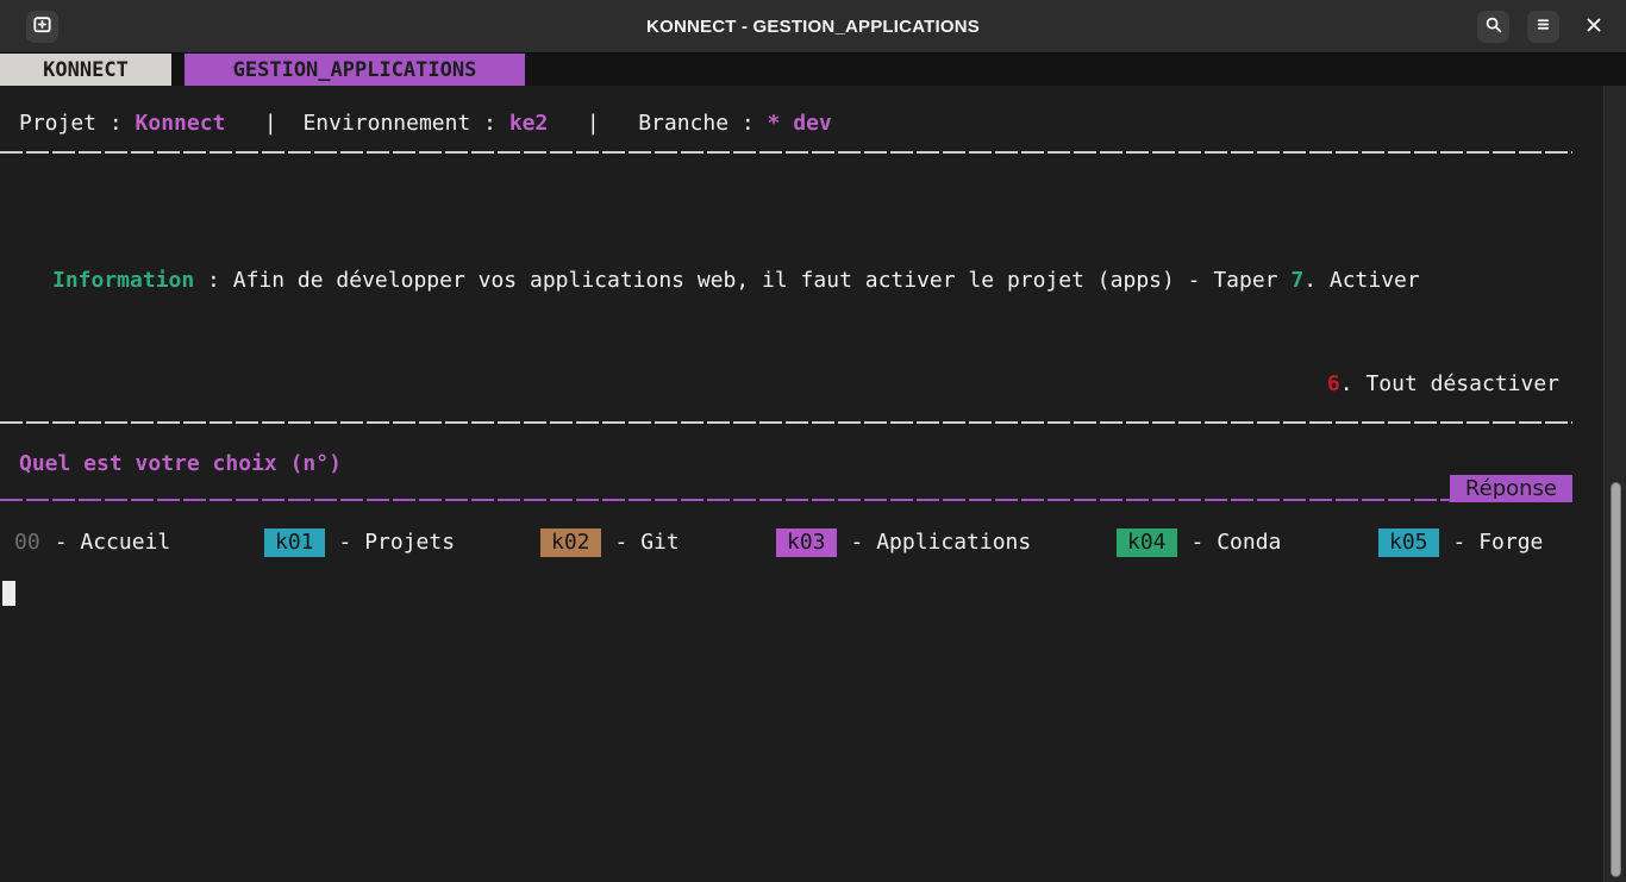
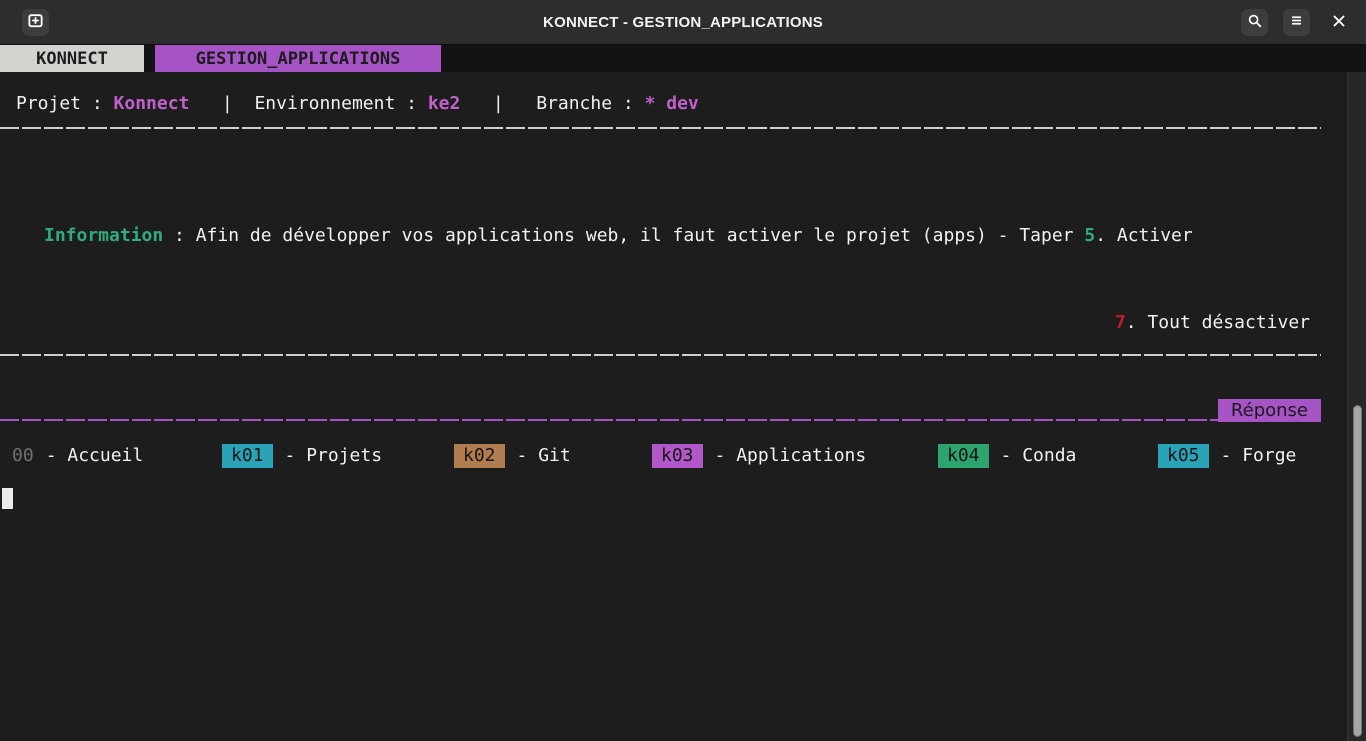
  KONNECT - GESTION_APPLICATIONS
  KONNECT
  GESTION_APPLICATIONS
  Projet : Konnect | Environnement : ke2 | Branche : * dev
- Information : Afin de développer vos applications web, il faut activer le projet (apps) - Taper 7. Activer
+ Information : Afin de développer vos applications web, il faut activer le projet (apps) - Taper 5. Activer
- 6. Tout désactiver
+ 7. Tout désactiver
- Quel est votre choix (n°)
  Réponse
  00 - Accueil
  k01 - Projets
  k02 - Git
  k03 - Applications
  k04 - Conda
  k05 - Forge
